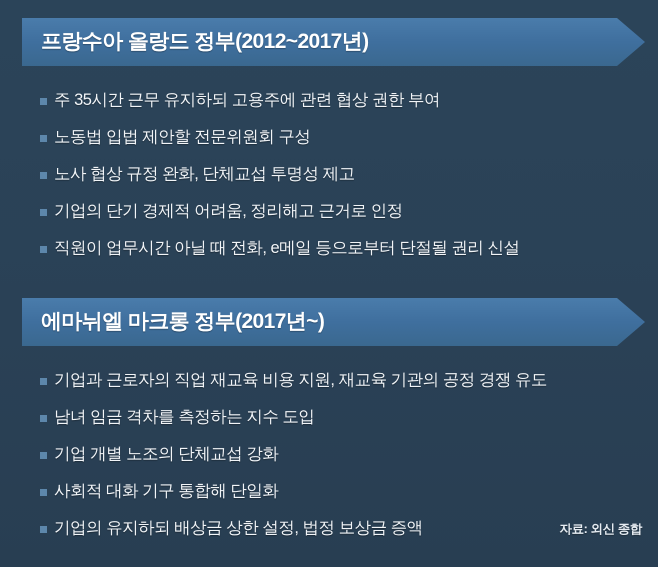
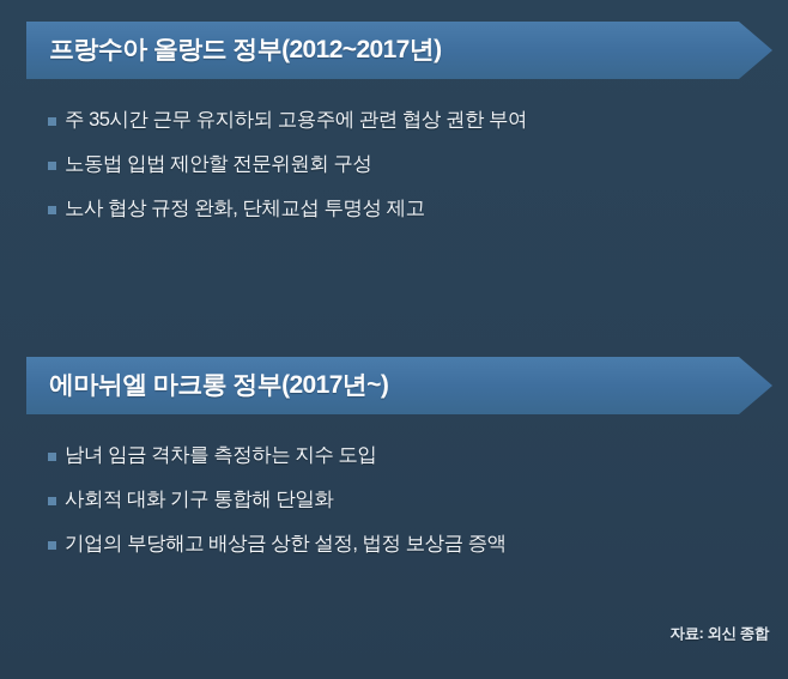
  프랑수아 올랑드 정부(2012~2017년)
  주 35시간 근무 유지하되 고용주에 관련 협상 권한 부여
  노동법 입법 제안할 전문위원회 구성
  노사 협상 규정 완화, 단체교섭 투명성 제고
- 기업의 단기 경제적 어려움, 정리해고 근거로 인정
- 직원이 업무시간 아닐 때 전화, e메일 등으로부터 단절될 권리 신설
  에마뉘엘 마크롱 정부(2017년~)
- 기업과 근로자의 직업 재교육 비용 지원, 재교육 기관의 공정 경쟁 유도
  남녀 임금 격차를 측정하는 지수 도입
- 기업 개별 노조의 단체교섭 강화
  사회적 대화 기구 통합해 단일화
- 기업의 유지하되 배상금 상한 설정, 법정 보상금 증액
+ 기업의 부당해고 배상금 상한 설정, 법정 보상금 증액
  자료: 외신 종합
